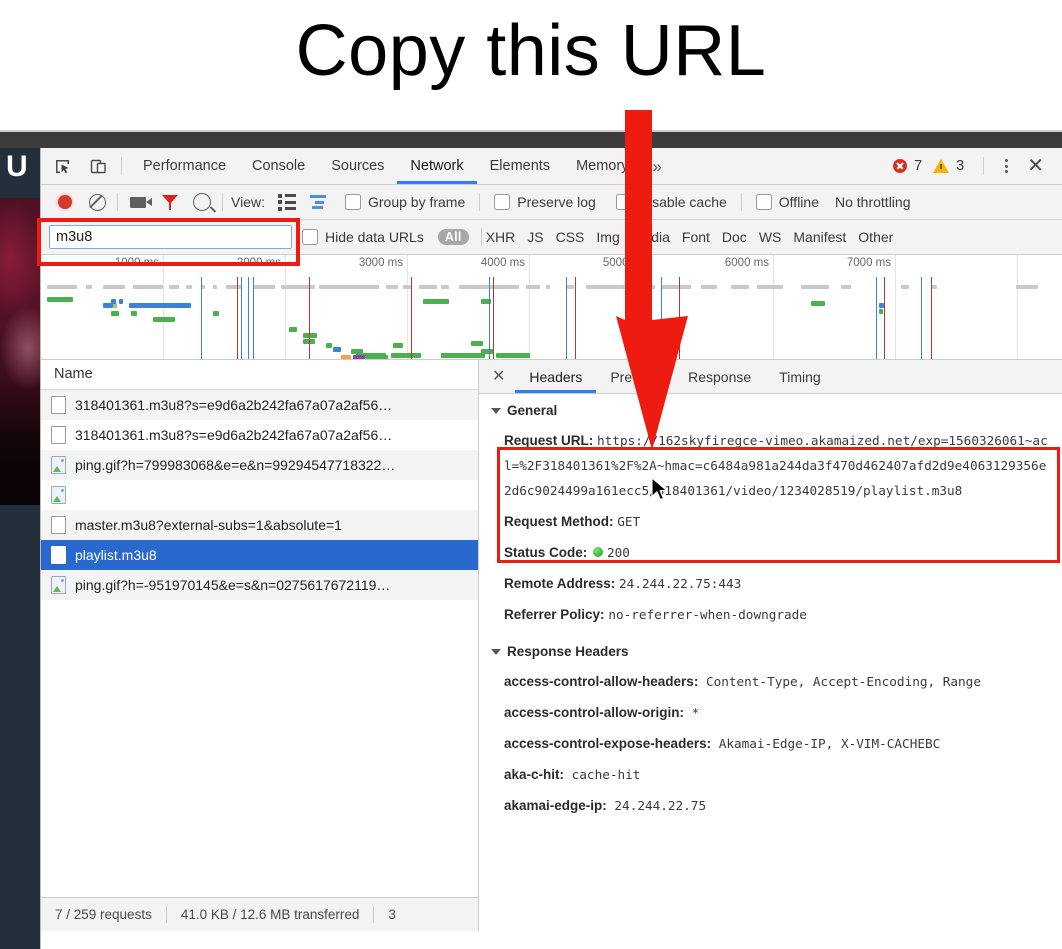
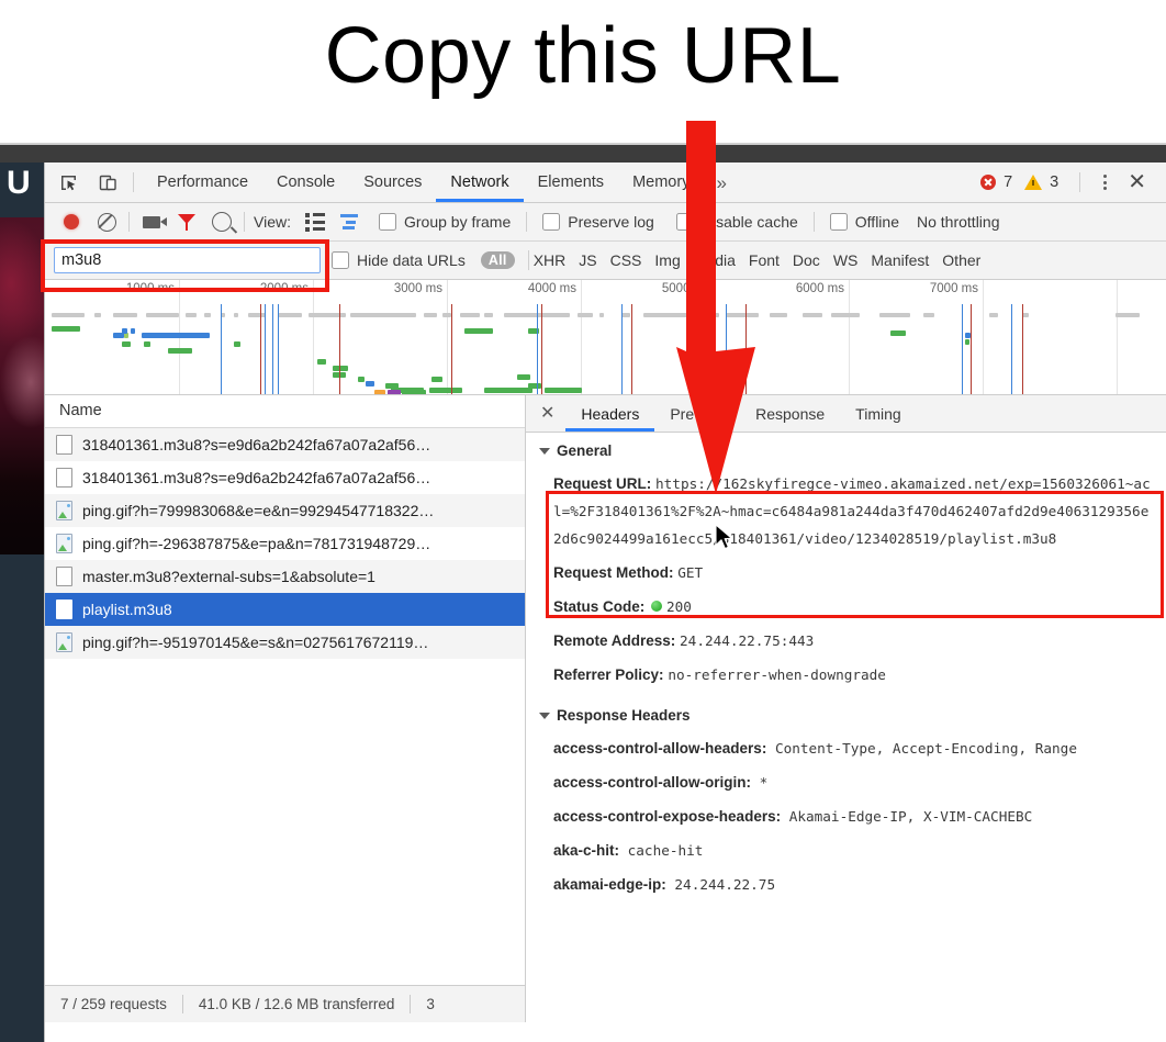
  Copy this URL
  U
  Performance
  Console
  Sources
  Network
  Elements
  Memory
  »
  7
  3
  ✕
  View:
  Group by frame
  Preserve log
  sable cache
  Offline
  No throttling
  m3u8
  Hide data URLs
  All
  XHR
  JS
  CSS
  Img
  Font
  Doc
  WS
  Manifest
  Other
  1000 ms
  2000 ms
  3000 ms
  4000 ms
  6000 ms
  7000 ms
  Name
  318401361.m3u8?s=e9d6a2b242fa67a07a2af56…
  318401361.m3u8?s=e9d6a2b242fa67a07a2af56…
  ping.gif?h=799983068&e=e&n=99294547718322…
+ ping.gif?h=-296387875&e=pa&n=781731948729…
  master.m3u8?external-subs=1&absolute=1
  playlist.m3u8
  ping.gif?h=-951970145&e=s&n=0275617672119…
  7 / 259 requests
  41.0 KB / 12.6 MB transferred
  3
  ✕
  Headers
  Response
  Timing
  General
  Request URL: https:/162skyfiregce-vimeo.akamaized.net/exp=1560326061~acl=%2F318401361%2F%2A~hmac=c6484a981a244da3f470d462407afd2d9e4063129356e2d6c9024499a161ecc518401361/video/1234028519/playlist.m3u8
  Request Method: GET
  Status Code: 200
  Remote Address: 24.244.22.75:443
  Referrer Policy: no-referrer-when-downgrade
  Response Headers
  access-control-allow-headers: Content-Type, Accept-Encoding, Range
  access-control-allow-origin: *
  access-control-expose-headers: Akamai-Edge-IP, X-VIM-CACHEBC
  aka-c-hit: cache-hit
  akamai-edge-ip: 24.244.22.75
